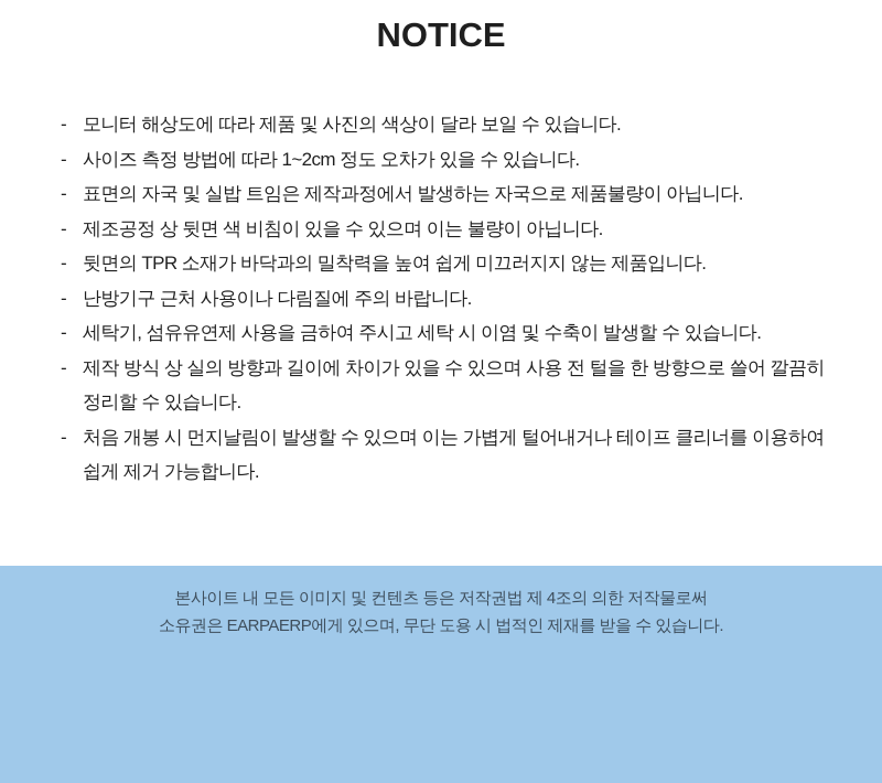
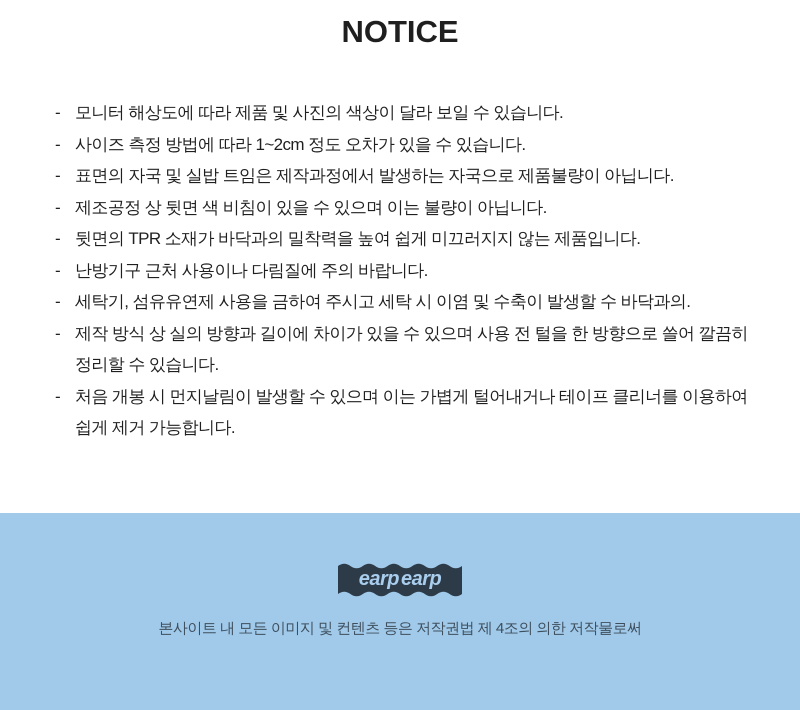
  NOTICE
  -
  모니터 해상도에 따라 제품 및 사진의 색상이 달라 보일 수 있습니다.
  -
  사이즈 측정 방법에 따라 1~2cm 정도 오차가 있을 수 있습니다.
  -
  표면의 자국 및 실밥 트임은 제작과정에서 발생하는 자국으로 제품불량이 아닙니다.
  -
  제조공정 상 뒷면 색 비침이 있을 수 있으며 이는 불량이 아닙니다.
  -
  뒷면의 TPR 소재가 바닥과의 밀착력을 높여 쉽게 미끄러지지 않는 제품입니다.
  -
  난방기구 근처 사용이나 다림질에 주의 바랍니다.
  -
- 세탁기, 섬유유연제 사용을 금하여 주시고 세탁 시 이염 및 수축이 발생할 수 있습니다.
+ 세탁기, 섬유유연제 사용을 금하여 주시고 세탁 시 이염 및 수축이 발생할 수 바닥과의.
  -
  제작 방식 상 실의 방향과 길이에 차이가 있을 수 있으며 사용 전 털을 한 방향으로 쓸어 깔끔히
  정리할 수 있습니다.
  -
  처음 개봉 시 먼지날림이 발생할 수 있으며 이는 가볍게 털어내거나 테이프 클리너를 이용하여
  쉽게 제거 가능합니다.
+ earp earp
  본사이트 내 모든 이미지 및 컨텐츠 등은 저작권법 제 4조의 의한 저작물로써
- 소유권은 EARPAERP에게 있으며, 무단 도용 시 법적인 제재를 받을 수 있습니다.
